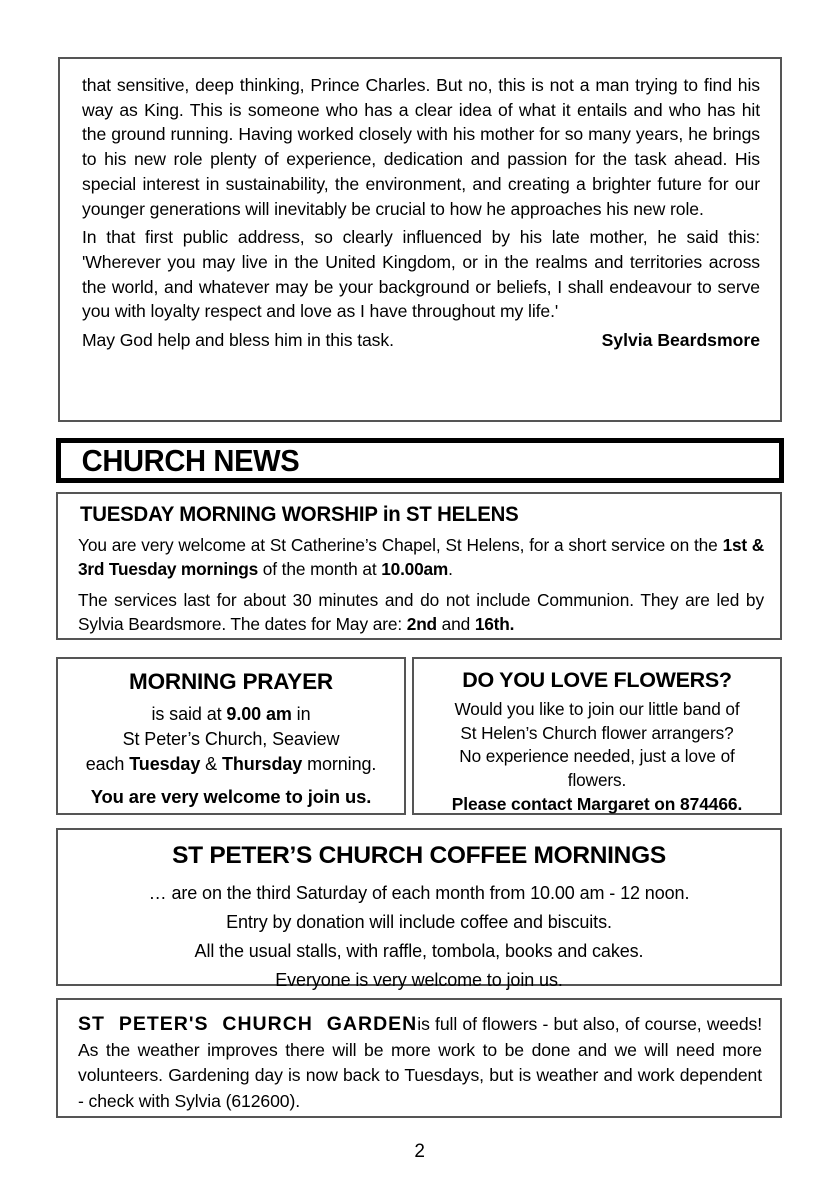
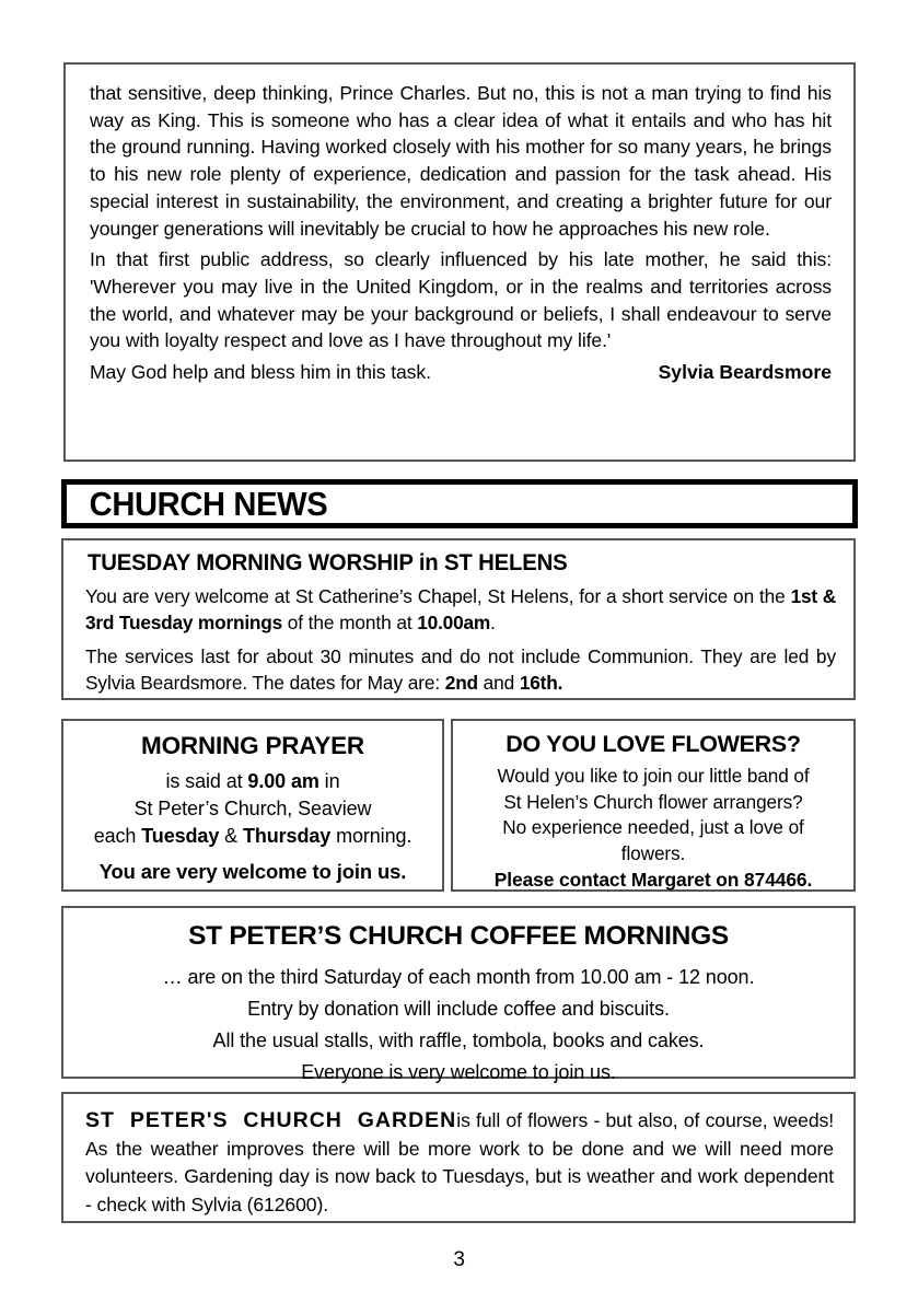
  that sensitive, deep thinking, Prince Charles. But no, this is not a man trying to find his way as King. This is someone who has a clear idea of what it entails and who has hit the ground running. Having worked closely with his mother for so many years, he brings to his new role plenty of experience, dedication and passion for the task ahead. His special interest in sustainability, the environment, and creating a brighter future for our younger generations will inevitably be crucial to how he approaches his new role.
  In that first public address, so clearly influenced by his late mother, he said this: 'Wherever you may live in the United Kingdom, or in the realms and territories across the world, and whatever may be your background or beliefs, I shall endeavour to serve you with loyalty respect and love as I have throughout my life.'
  Sylvia Beardsmore
  May God help and bless him in this task.
  CHURCH NEWS
  TUESDAY MORNING WORSHIP in ST HELENS
  You are very welcome at St Catherine’s Chapel, St Helens, for a short service on the 1st & 3rd Tuesday mornings of the month at 10.00am.
  The services last for about 30 minutes and do not include Communion. They are led by Sylvia Beardsmore. The dates for May are: 2nd and 16th.
  MORNING PRAYER
  is said at 9.00 am in
  St Peter’s Church, Seaview
  each Tuesday & Thursday morning.
  You are very welcome to join us.
  DO YOU LOVE FLOWERS?
  Would you like to join our little band of
  St Helen’s Church flower arrangers?
  No experience needed, just a love of
  flowers.
  Please contact Margaret on 874466.
  ST PETER’S CHURCH COFFEE MORNINGS
  … are on the third Saturday of each month from 10.00 am - 12 noon.
  Entry by donation will include coffee and biscuits.
  All the usual stalls, with raffle, tombola, books and cakes.
  Everyone is very welcome to join us.
  ST PETER'S CHURCH GARDENis full of flowers - but also, of course, weeds! As the weather improves there will be more work to be done and we will need more volunteers. Gardening day is now back to Tuesdays, but is weather and work dependent - check with Sylvia (612600).
- 2
+ 3
